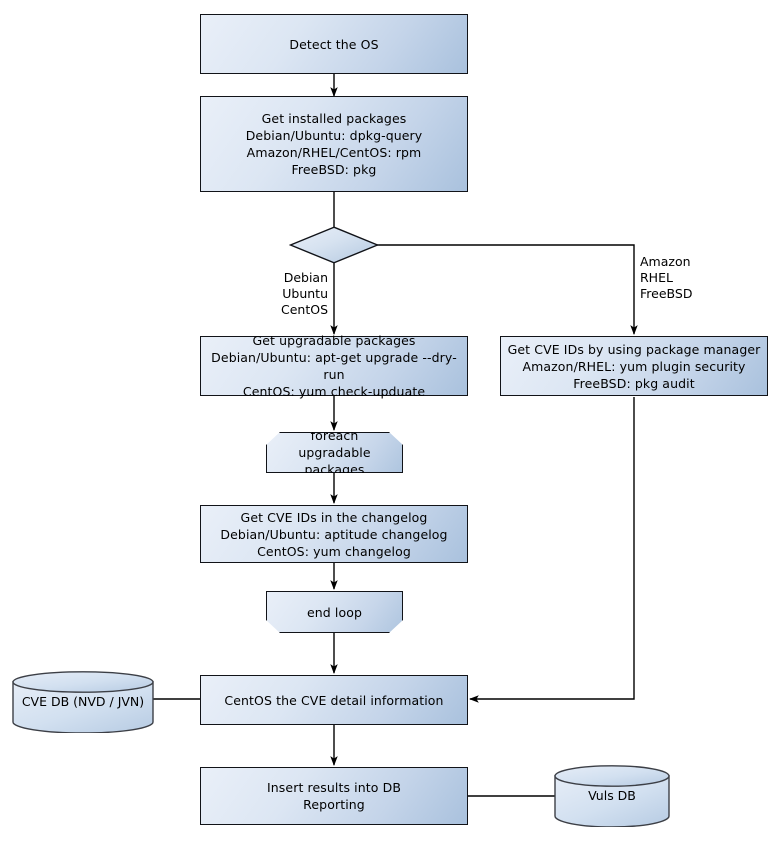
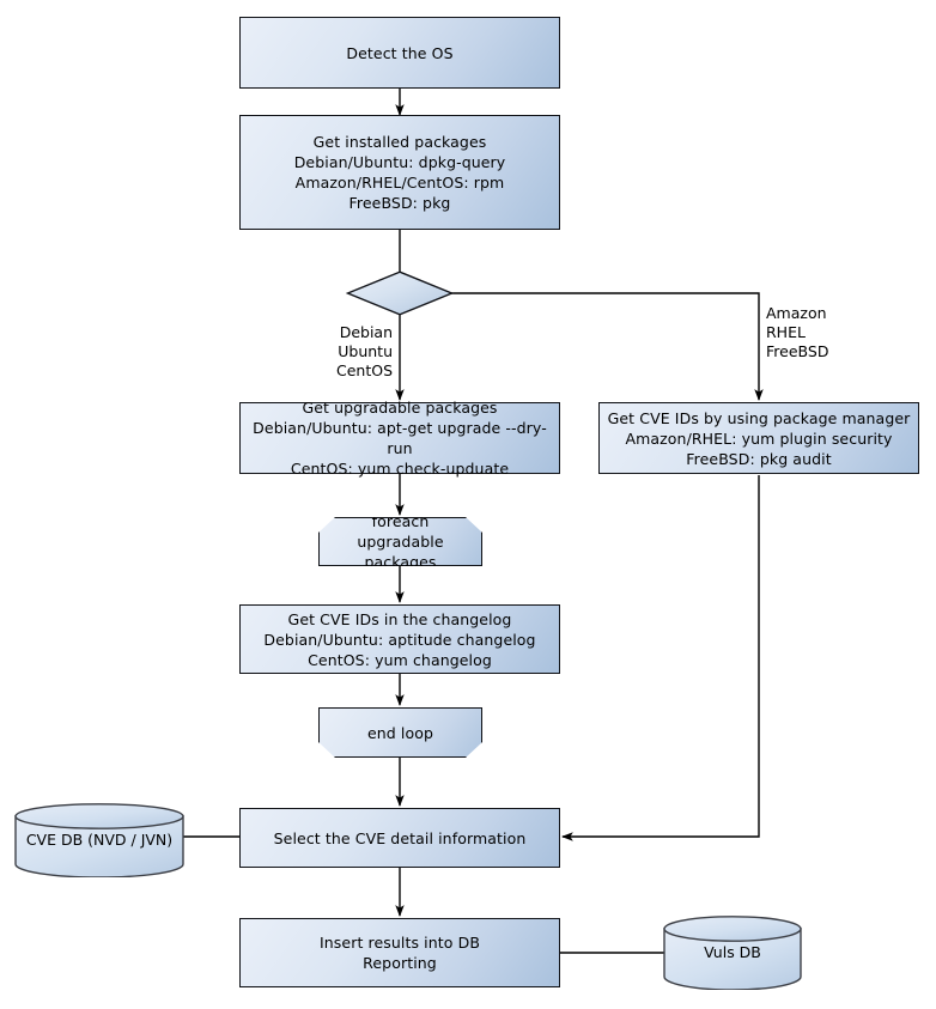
  Detect the OS
  Get installed packages
  Debian/Ubuntu: dpkg-query
  Amazon/RHEL/CentOS: rpm
  FreeBSD: pkg
  Debian
  Ubuntu
  CentOS
  Amazon
  RHEL
  FreeBSD
  Get upgradable packages
  Debian/Ubuntu: apt-get upgrade --dry-run
  CentOS: yum check-upduate
  Get CVE IDs by using package manager
  Amazon/RHEL: yum plugin security
  FreeBSD: pkg audit
  foreach
  upgradable packages
  Get CVE IDs in the changelog
  Debian/Ubuntu: aptitude changelog
  CentOS: yum changelog
  end loop
- CentOS the CVE detail information
+ Select the CVE detail information
  Insert results into DB
  Reporting
  CVE DB (NVD / JVN)
  Vuls DB
